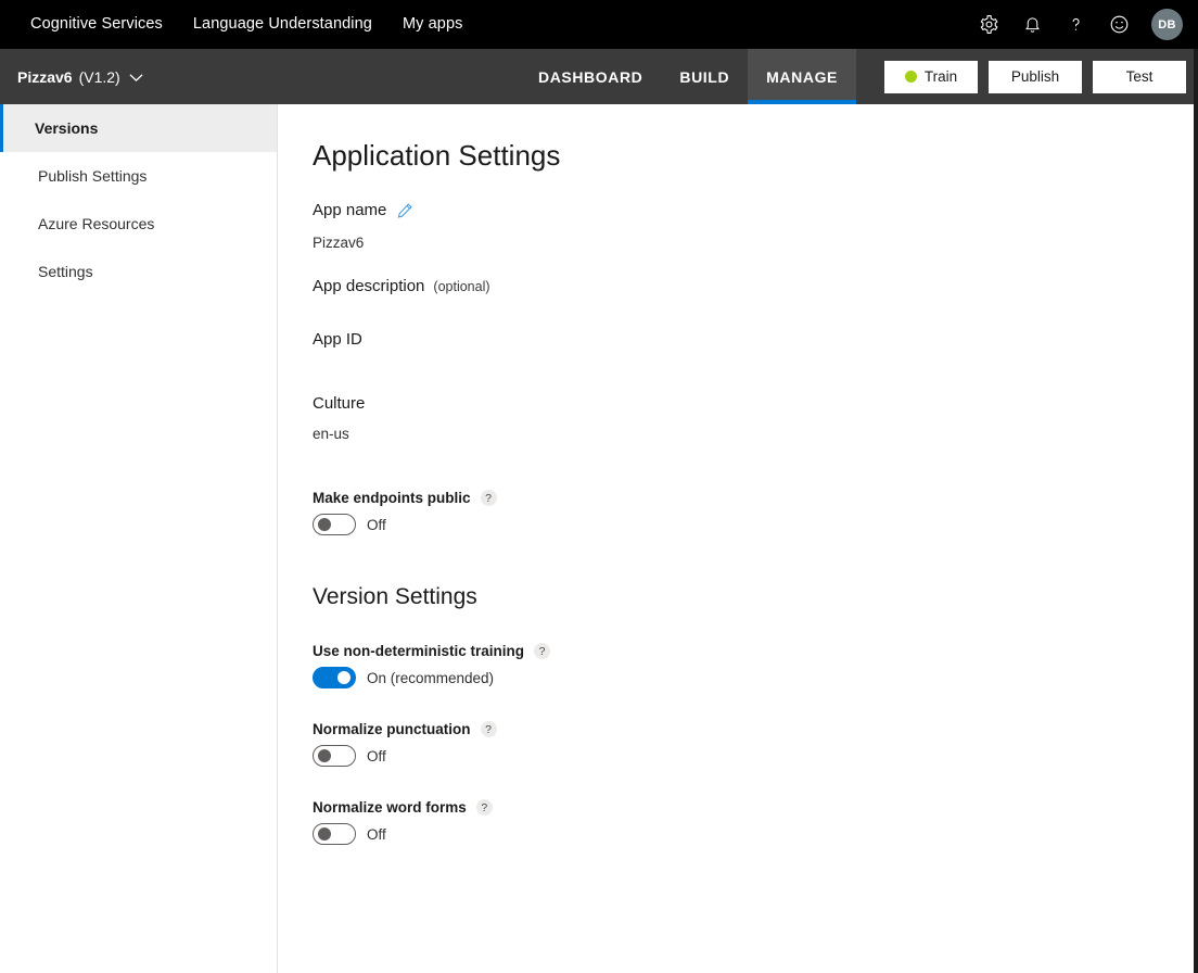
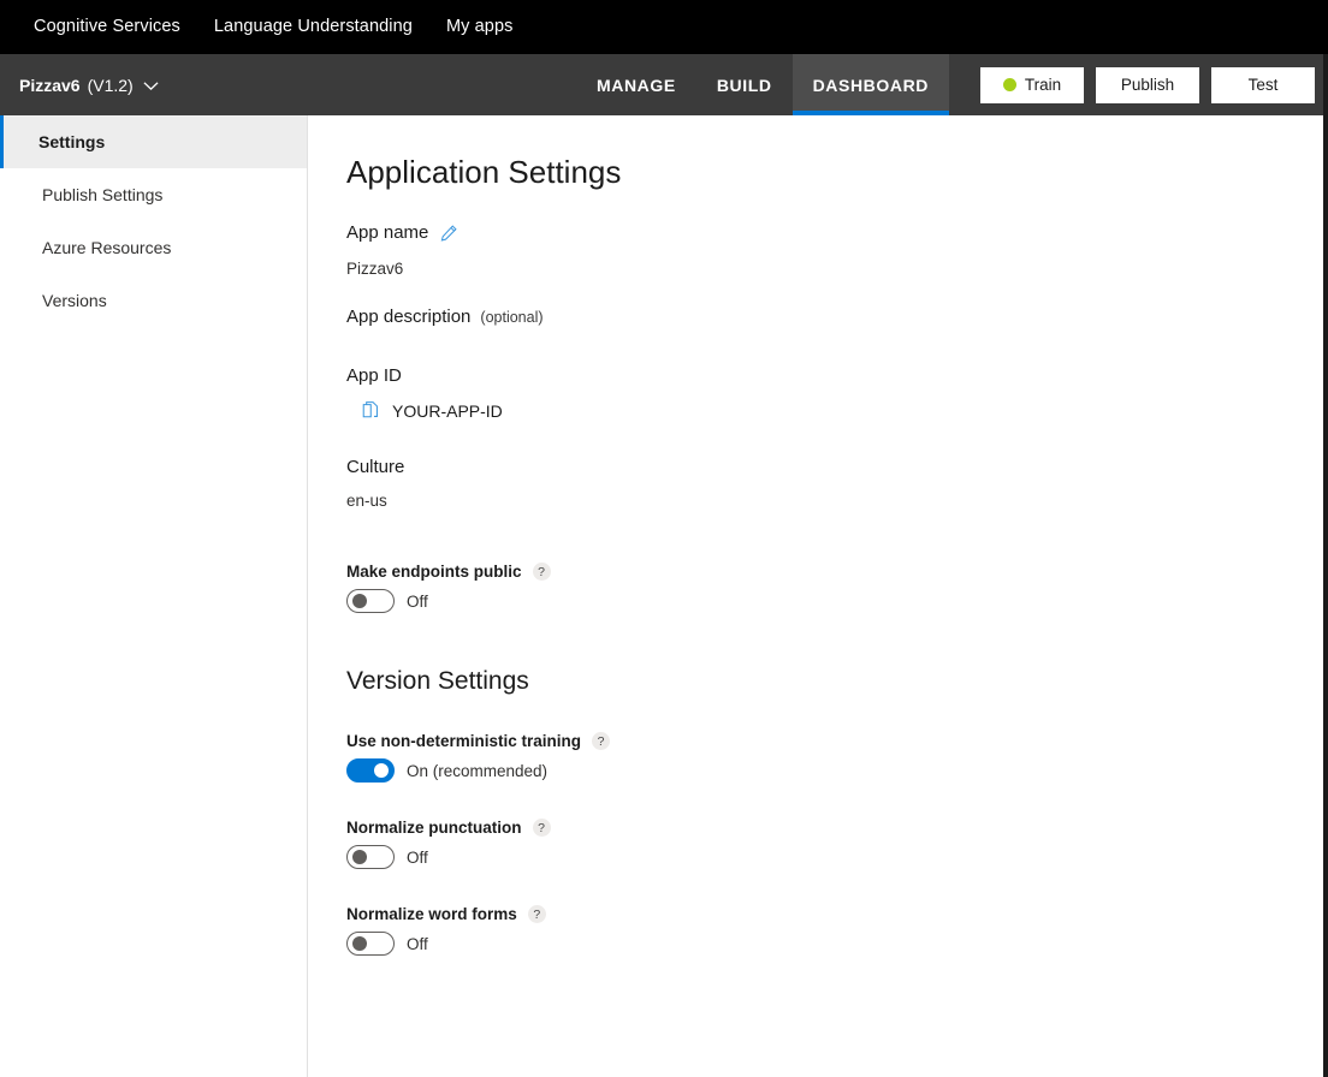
  Cognitive Services
  Language Understanding
  My apps
- DB
  Pizzav6
  (V1.2)
- DASHBOARD
+ MANAGE
  BUILD
- MANAGE
+ DASHBOARD
  Train
  Publish
  Test
- Versions
+ Settings
  Publish Settings
  Azure Resources
- Settings
+ Versions
  Application Settings
  App name
  Pizzav6
  App description
  (optional)
  App ID
+ YOUR-APP-ID
  Culture
  en-us
  Make endpoints public
  ?
  Off
  Version Settings
  Use non-deterministic training
  ?
  On (recommended)
  Normalize punctuation
  ?
  Off
  Normalize word forms
  ?
  Off
